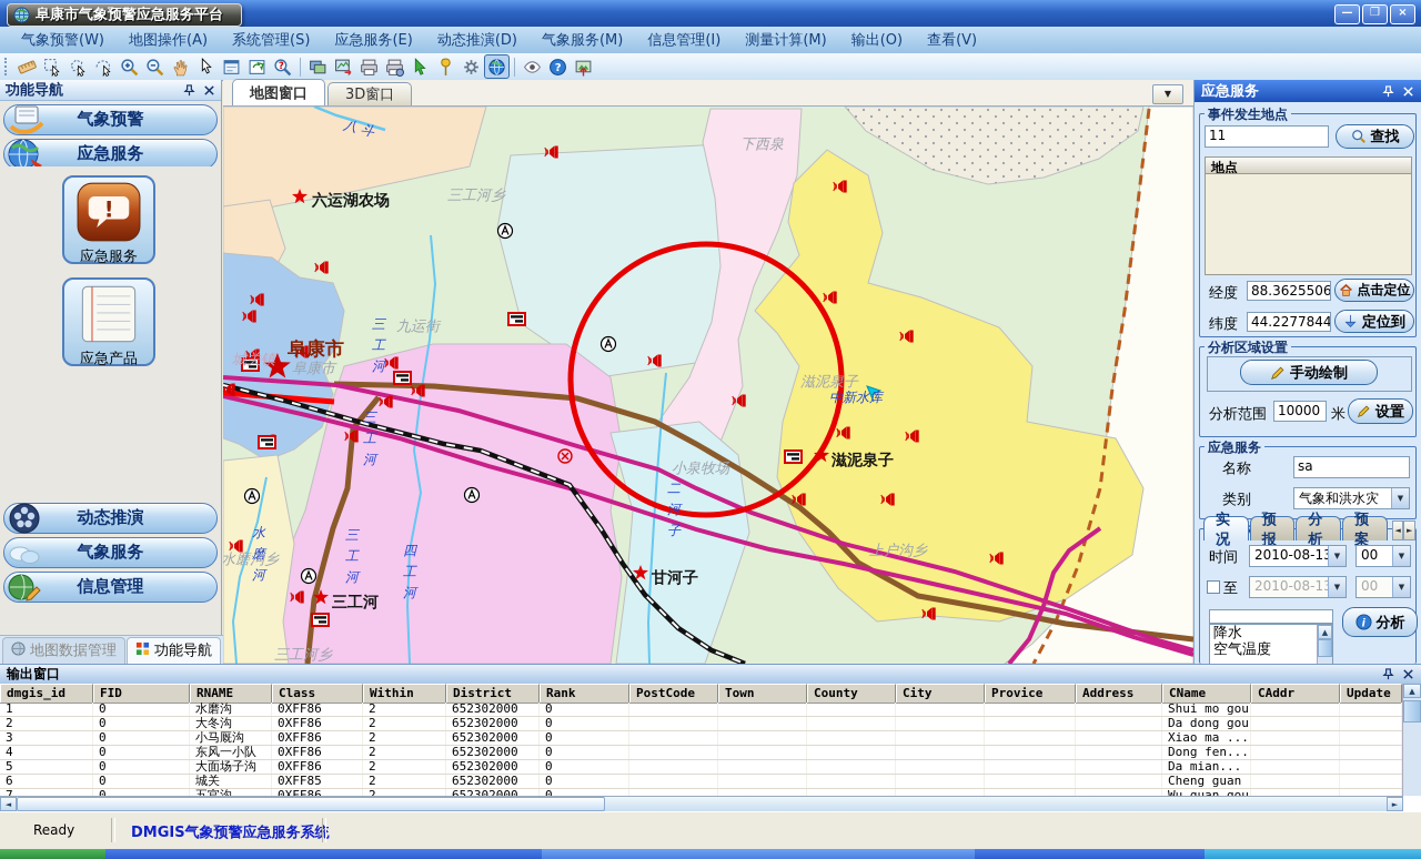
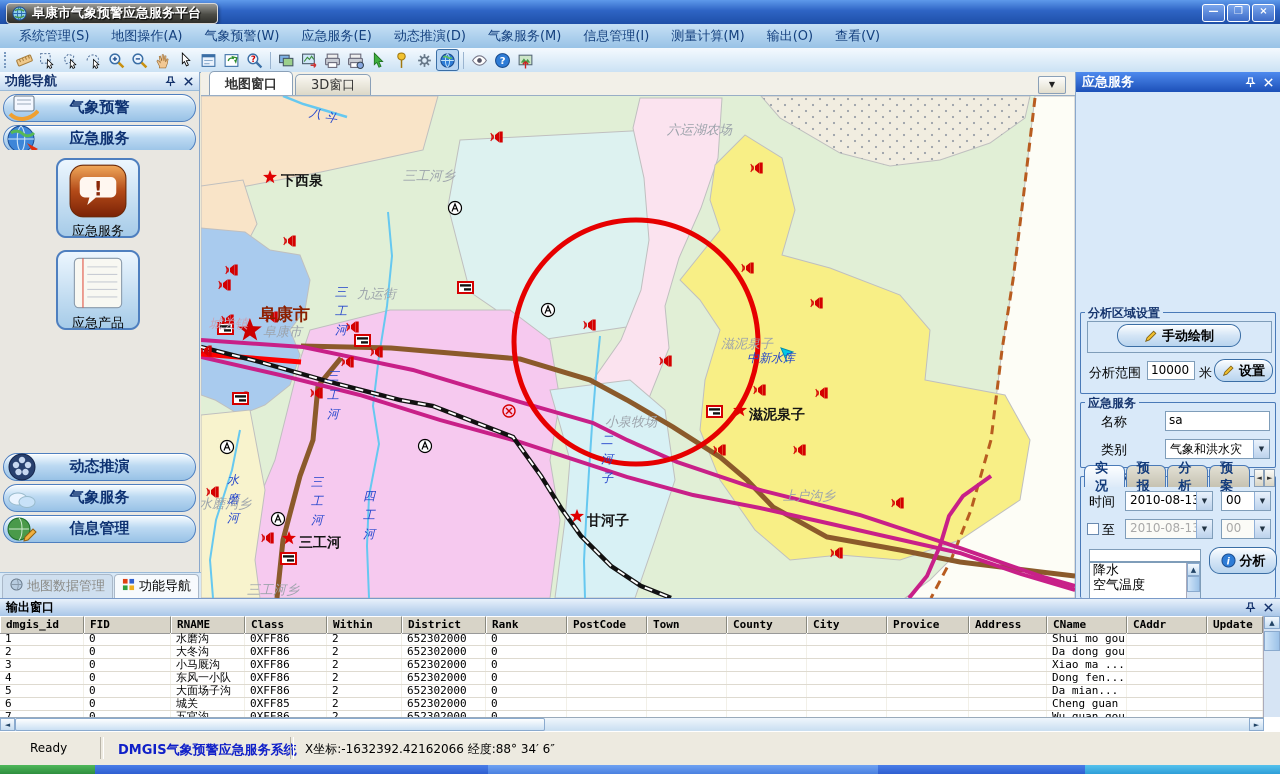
  阜康市气象预警应急服务平台
  —
  ❐
  ×
- 气象预警(W)
+ 系统管理(S)
  地图操作(A)
- 系统管理(S)
+ 气象预警(W)
  应急服务(E)
  动态推演(D)
  气象服务(M)
  信息管理(I)
  测量计算(M)
  输出(O)
  查看(V)
  ?
  ?
  功能导航
  气象预警
  应急服务
  !
  应急服务
  应急产品
  动态推演
  气象服务
  信息管理
  地图数据管理
  功能导航
  地图窗口
  3D窗口
  ▼
  三工河乡
- 下西泉
+ 六运湖农场
  九运街
  小泉牧场
  上户沟乡
  水磨沟乡
  三工河乡
  滋泥泉子
  阜康市
  城关镇
- 六运湖农场
+ 下西泉
  滋泥泉子
  甘河子
  三工河
  阜康市
  三工河
  三工河
  三工河
  四工河
  二河子
  水磨河
  中新水库
  应急服务
- 事件发生地点
- 11
- 查找
- 地点
- 经度
- 88.3625506
- 点击定位
- 纬度
- 44.2277844
- 定位到
  分析区域设置
  手动绘制
  分析范围
  10000
  米
  设置
  应急服务
  名称
  sa
  类别
  气象和洪水灾
  ▼
  实况
  预报
  分析
  预案
  ◄
  ►
  时间
  2010-08-1
  ▼
  00
  ▼
  至
  2010-08-1
  ▼
  00
  ▼
  降水
  空气温度
  ▲
  i
  分析
  输出窗口
  dmgis_id
  FID
  RNAME
  Class
  Within
  District
  Rank
  PostCode
  Town
  County
  City
  Provice
  Address
  CName
  CAddr
  Update
  1
  0
  水磨沟
  0XFF86
  2
  652302000
  0
  Shui mo gou
  2
  0
  大冬沟
  0XFF86
  2
  652302000
  0
  Da dong gou
  3
  0
  小马厩沟
  0XFF86
  2
  652302000
  0
  Xiao ma ...
  4
  0
  东风一小队
  0XFF86
  2
  652302000
  0
  Dong fen...
  5
  0
  大面场子沟
  0XFF86
  2
  652302000
  0
  Da mian...
  6
  0
  城关
  0XFF85
  2
  652302000
  0
  Cheng guan
  ▲
  ◄
  ►
  Ready
  DMGIS气象预警应急服务系统
+ X坐标:-1632392.42162066 经度:88° 34′ 6″
